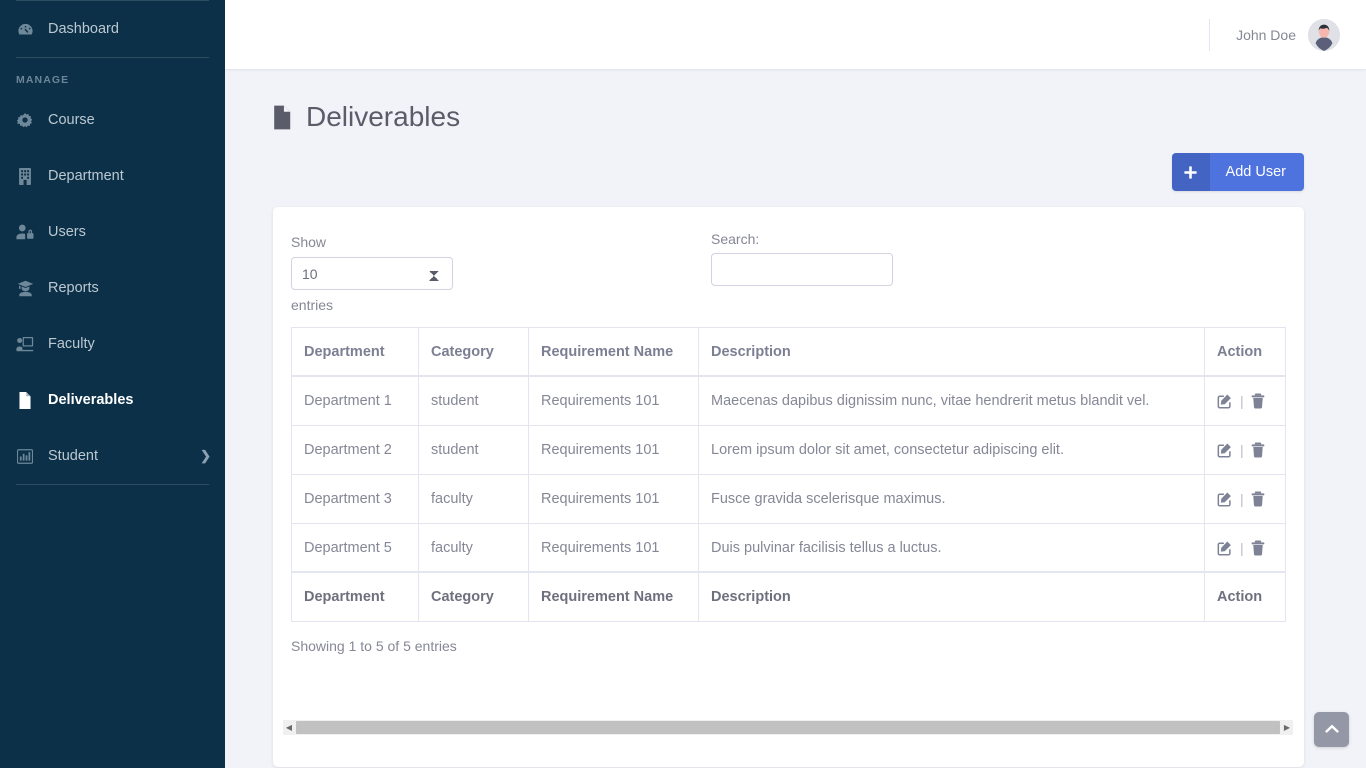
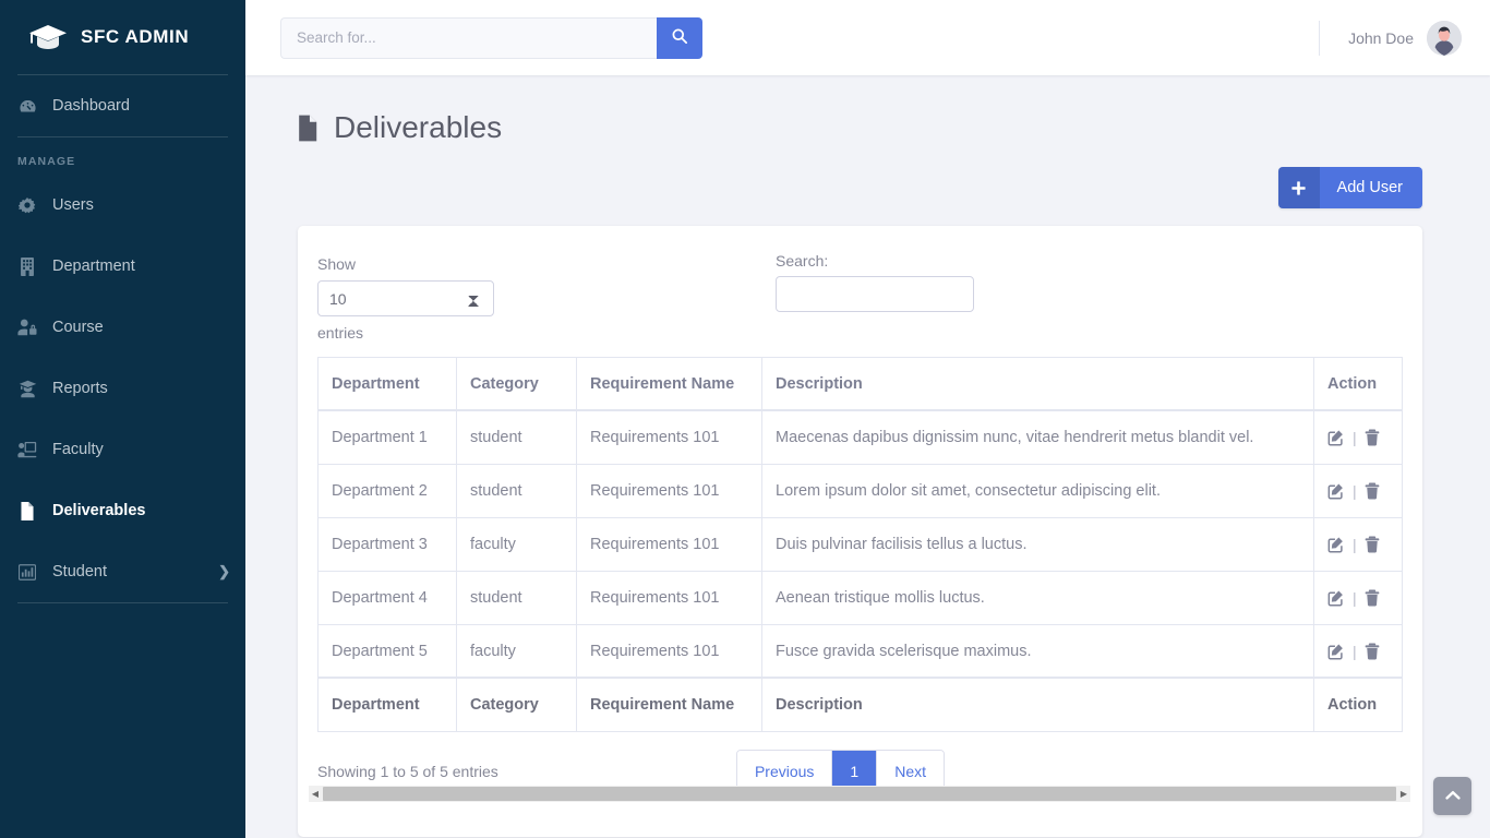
+ SFC ADMIN
  Dashboard
  MANAGE
- Course
+ Users
  Department
- Users
+ Course
  Reports
  Faculty
  Deliverables
  Student
  ❯
+ Search for...
  John Doe
  Deliverables
  Add User
  Show
  10
  entries
  Search:
  Department	Category	Requirement Name	Description	Action
  Department 1	student	Requirements 101	Maecenas dapibus dignissim nunc, vitae hendrerit metus blandit vel.	|
  Department 2	student	Requirements 101	Lorem ipsum dolor sit amet, consectetur adipiscing elit.	|
- Department 3	faculty	Requirements 101	Fusce gravida scelerisque maximus.	|
+ Department 3	faculty	Requirements 101	Duis pulvinar facilisis tellus a luctus.	|
+ Department 4	student	Requirements 101	Aenean tristique mollis luctus.	|
- Department 5	faculty	Requirements 101	Duis pulvinar facilisis tellus a luctus.	|
+ Department 5	faculty	Requirements 101	Fusce gravida scelerisque maximus.	|
  Department	Category	Requirement Name	Description	Action
  Showing 1 to 5 of 5 entries
+ Previous
+ 1
+ Next
  ◀
  ▶
